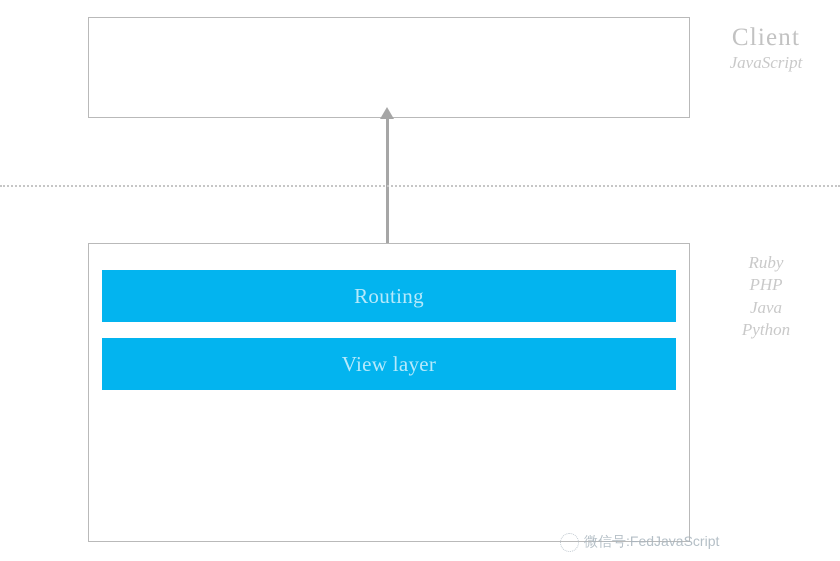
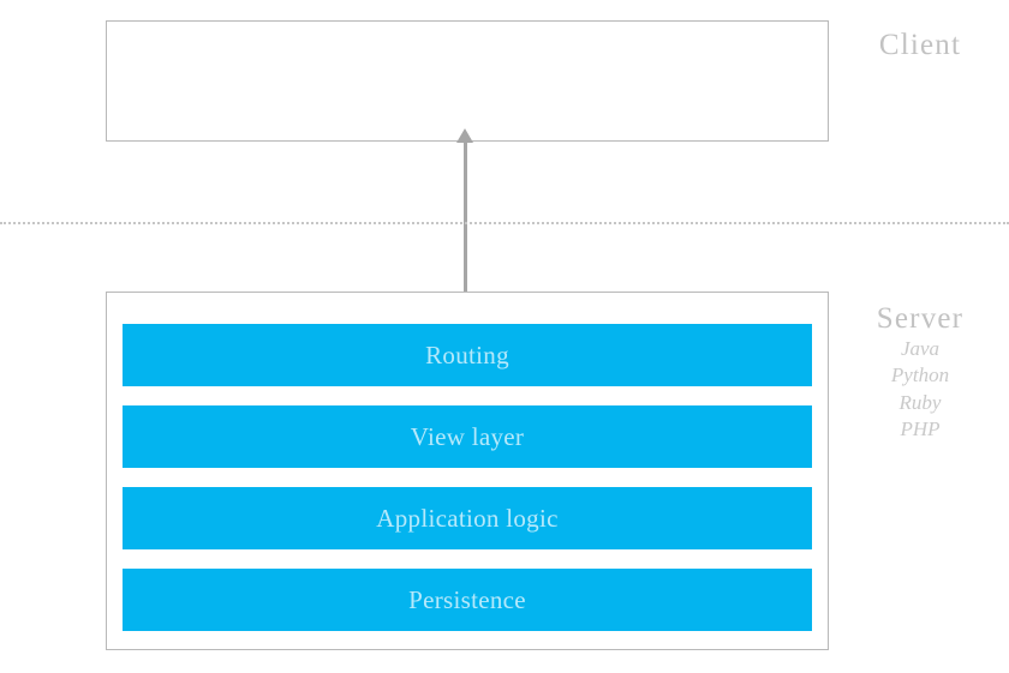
  Client
- JavaScript
  Routing
  View layer
+ Application logic
+ Persistence
+ Server
- Ruby
+ Java
- PHP
+ Python
- Java
+ Ruby
- Python
+ PHP
- 微信号:FedJavaScript
